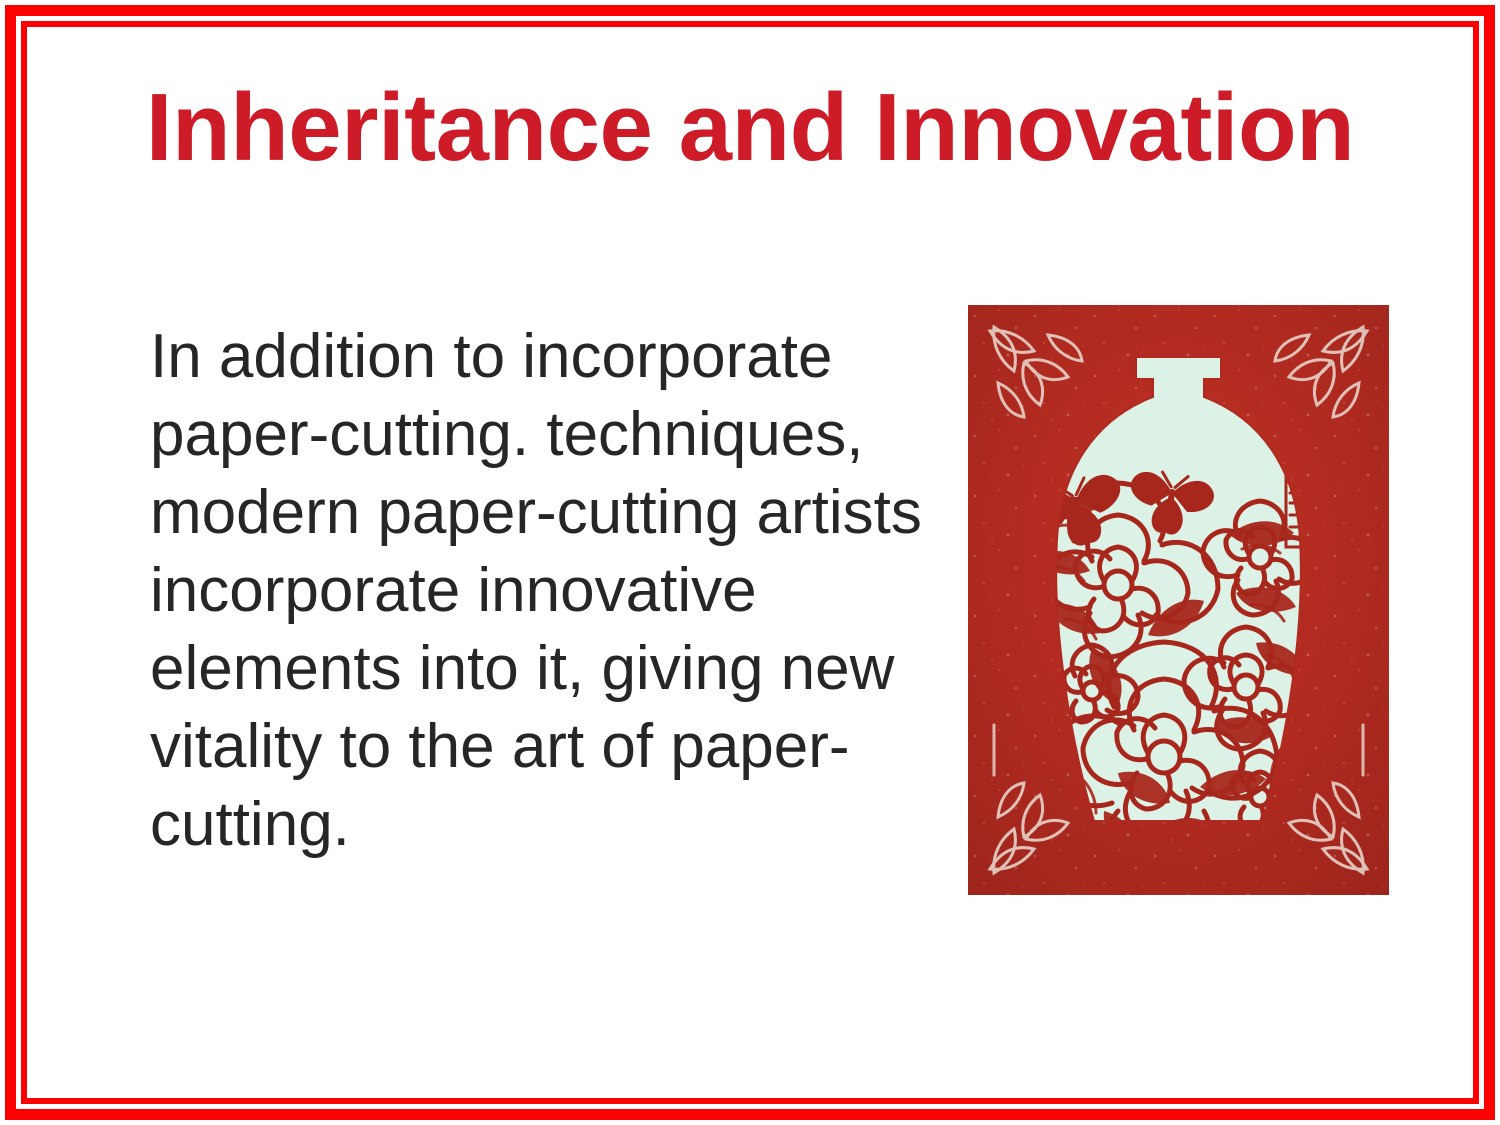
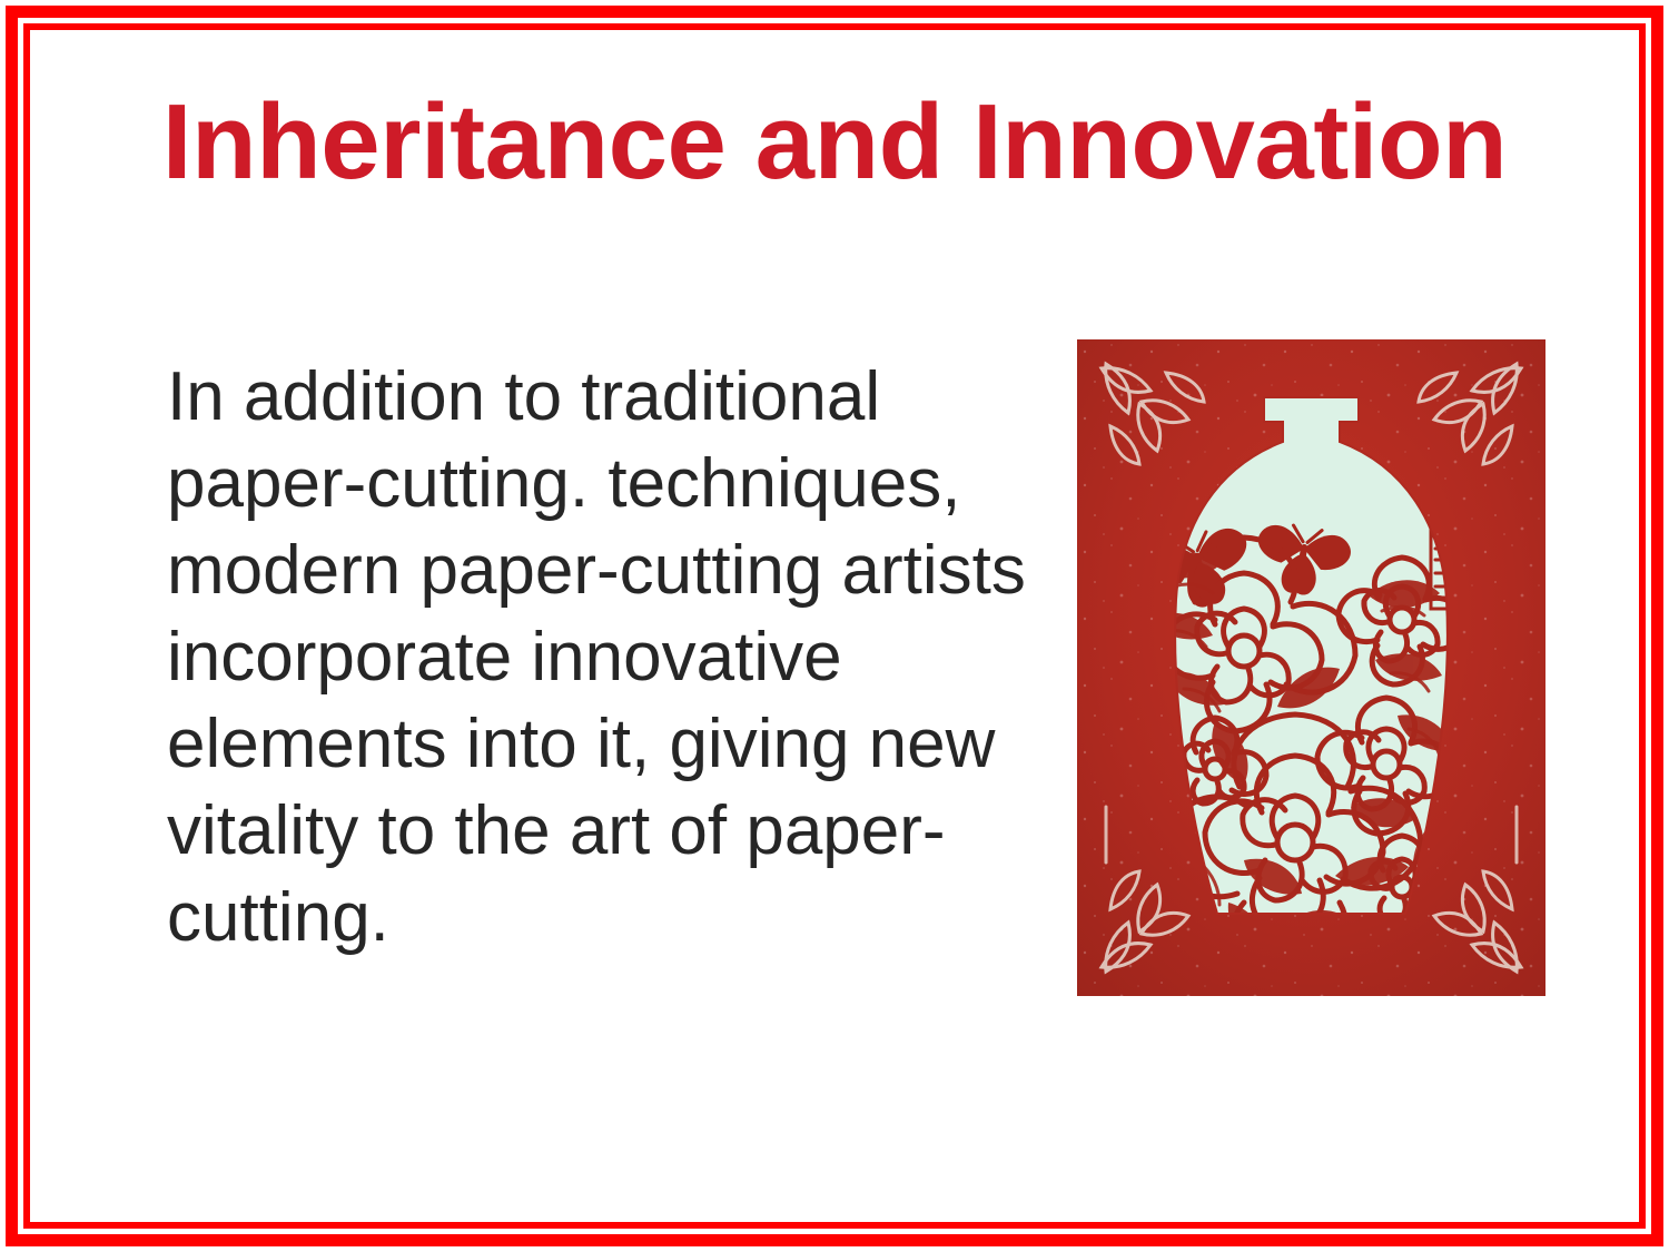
  Inheritance and Innovation
- In addition to incorporate paper-cutting. techniques, modern paper-cutting artists incorporate innovative elements into it, giving new vitality to the art of paper-cutting.
+ In addition to traditional paper-cutting. techniques, modern paper-cutting artists incorporate innovative elements into it, giving new vitality to the art of paper-cutting.
